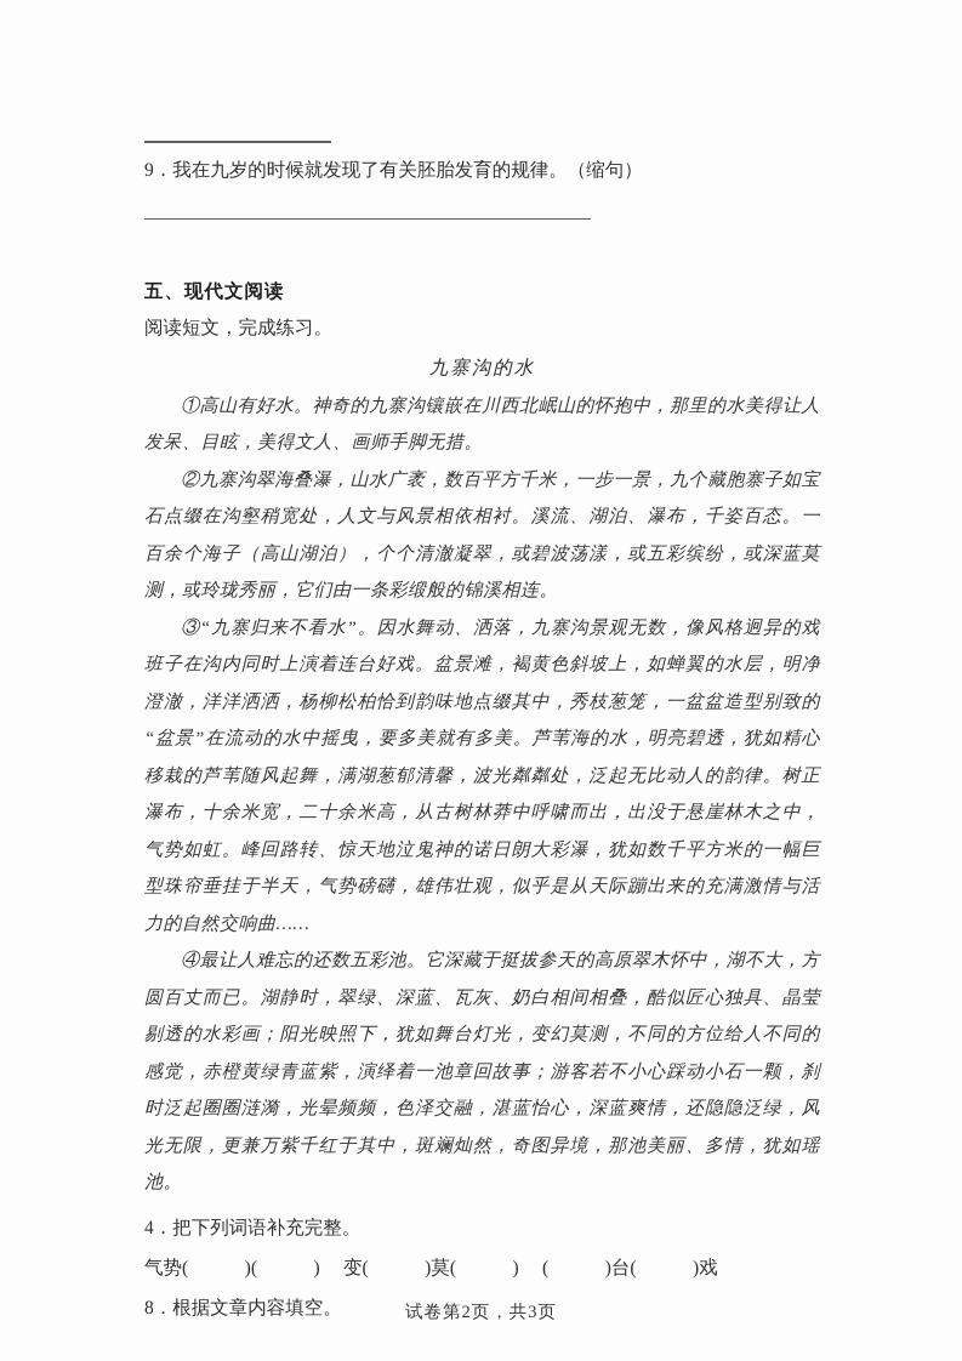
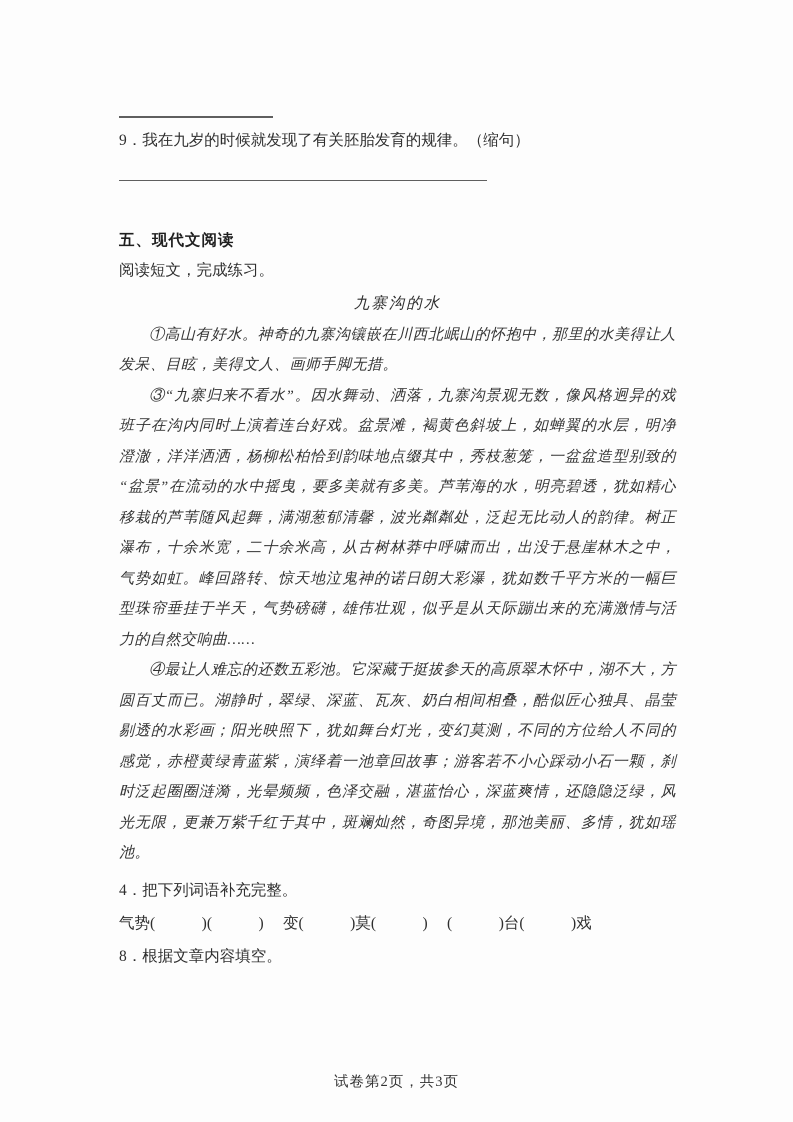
  9．我在九岁的时候就发现了有关胚胎发育的规律。（缩句）
  五、现代文阅读
  阅读短文，完成练习。
  九寨沟的水
  ①高山有好水。神奇的九寨沟镶嵌在川西北岷山的怀抱中，那里的水美得让人发呆、目眩，美得文人、画师手脚无措。
- ②九寨沟翠海叠瀑，山水广袤，数百平方千米，一步一景，九个藏胞寨子如宝石点缀在沟壑稍宽处，人文与风景相依相衬。溪流、湖泊、瀑布，千姿百态。一百余个海子（高山湖泊），个个清澈凝翠，或碧波荡漾，或五彩缤纷，或深蓝莫测，或玲珑秀丽，它们由一条彩缎般的锦溪相连。
  ③“九寨归来不看水”。因水舞动、洒落，九寨沟景观无数，像风格迥异的戏班子在沟内同时上演着连台好戏。盆景滩，褐黄色斜坡上，如蝉翼的水层，明净澄澈，洋洋洒洒，杨柳松柏恰到韵味地点缀其中，秀枝葱笼，一盆盆造型别致的“盆景”在流动的水中摇曳，要多美就有多美。芦苇海的水，明亮碧透，犹如精心移栽的芦苇随风起舞，满湖葱郁清馨，波光粼粼处，泛起无比动人的韵律。树正瀑布，十余米宽，二十余米高，从古树林莽中呼啸而出，出没于悬崖林木之中，气势如虹。峰回路转、惊天地泣鬼神的诺日朗大彩瀑，犹如数千平方米的一幅巨型珠帘垂挂于半天，气势磅礴，雄伟壮观，似乎是从天际蹦出来的充满激情与活力的自然交响曲……
  ④最让人难忘的还数五彩池。它深藏于挺拔参天的高原翠木怀中，湖不大，方圆百丈而已。湖静时，翠绿、深蓝、瓦灰、奶白相间相叠，酷似匠心独具、晶莹剔透的水彩画；阳光映照下，犹如舞台灯光，变幻莫测，不同的方位给人不同的感觉，赤橙黄绿青蓝紫，演绎着一池章回故事；游客若不小心踩动小石一颗，刹时泛起圈圈涟漪，光晕频频，色泽交融，湛蓝怡心，深蓝爽情，还隐隐泛绿，风光无限，更兼万紫千红于其中，斑斓灿然，奇图异境，那池美丽、多情，犹如瑶池。
  4．把下列词语补充完整。
  气势( )( ) 变( )莫( ) ( )台( )戏
  8．根据文章内容填空。
  试卷第2页，共3页
